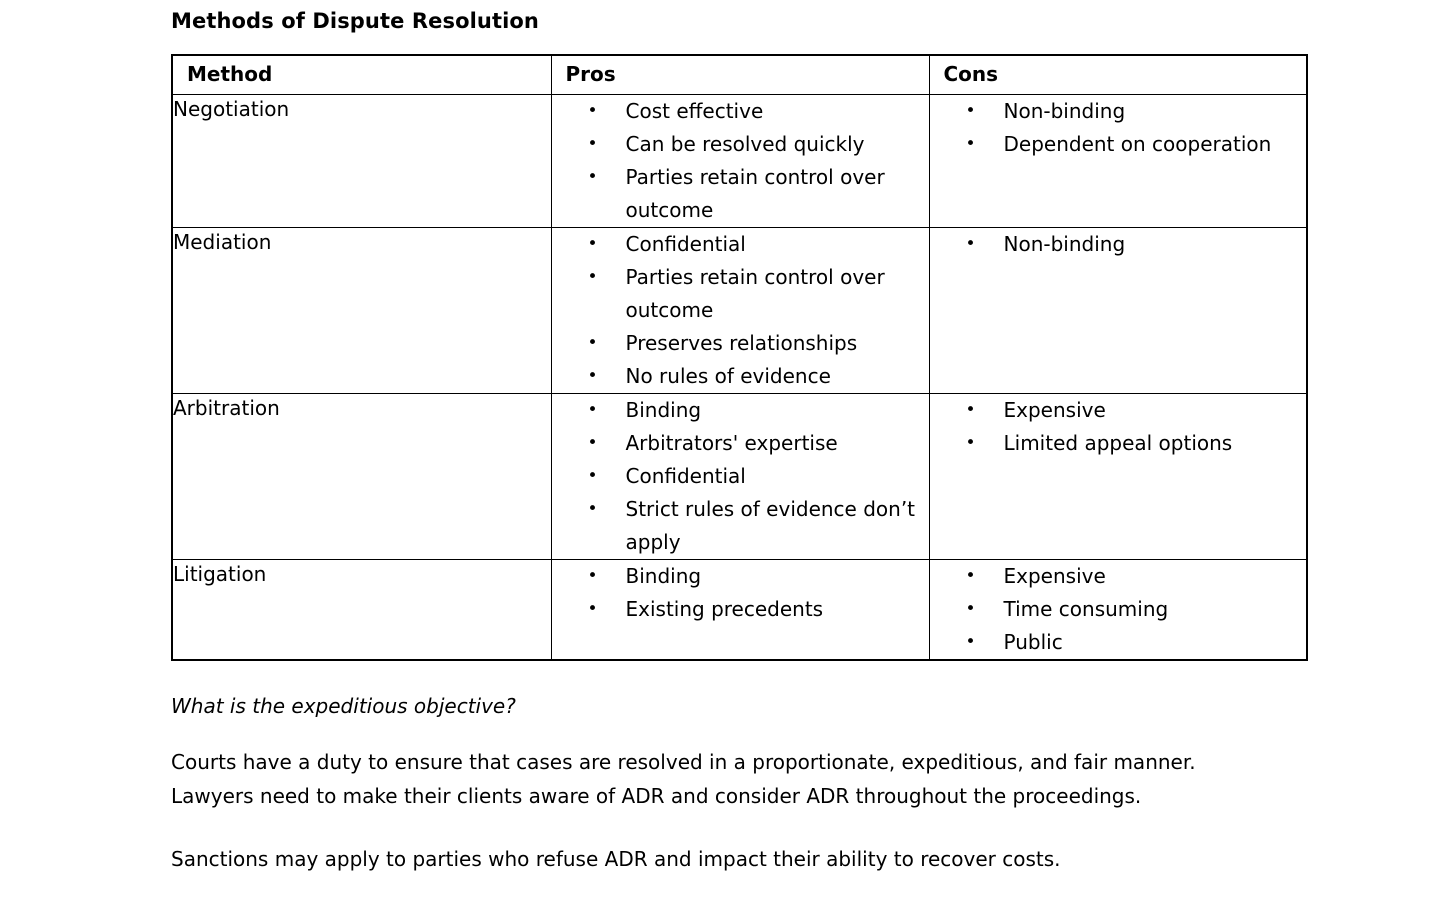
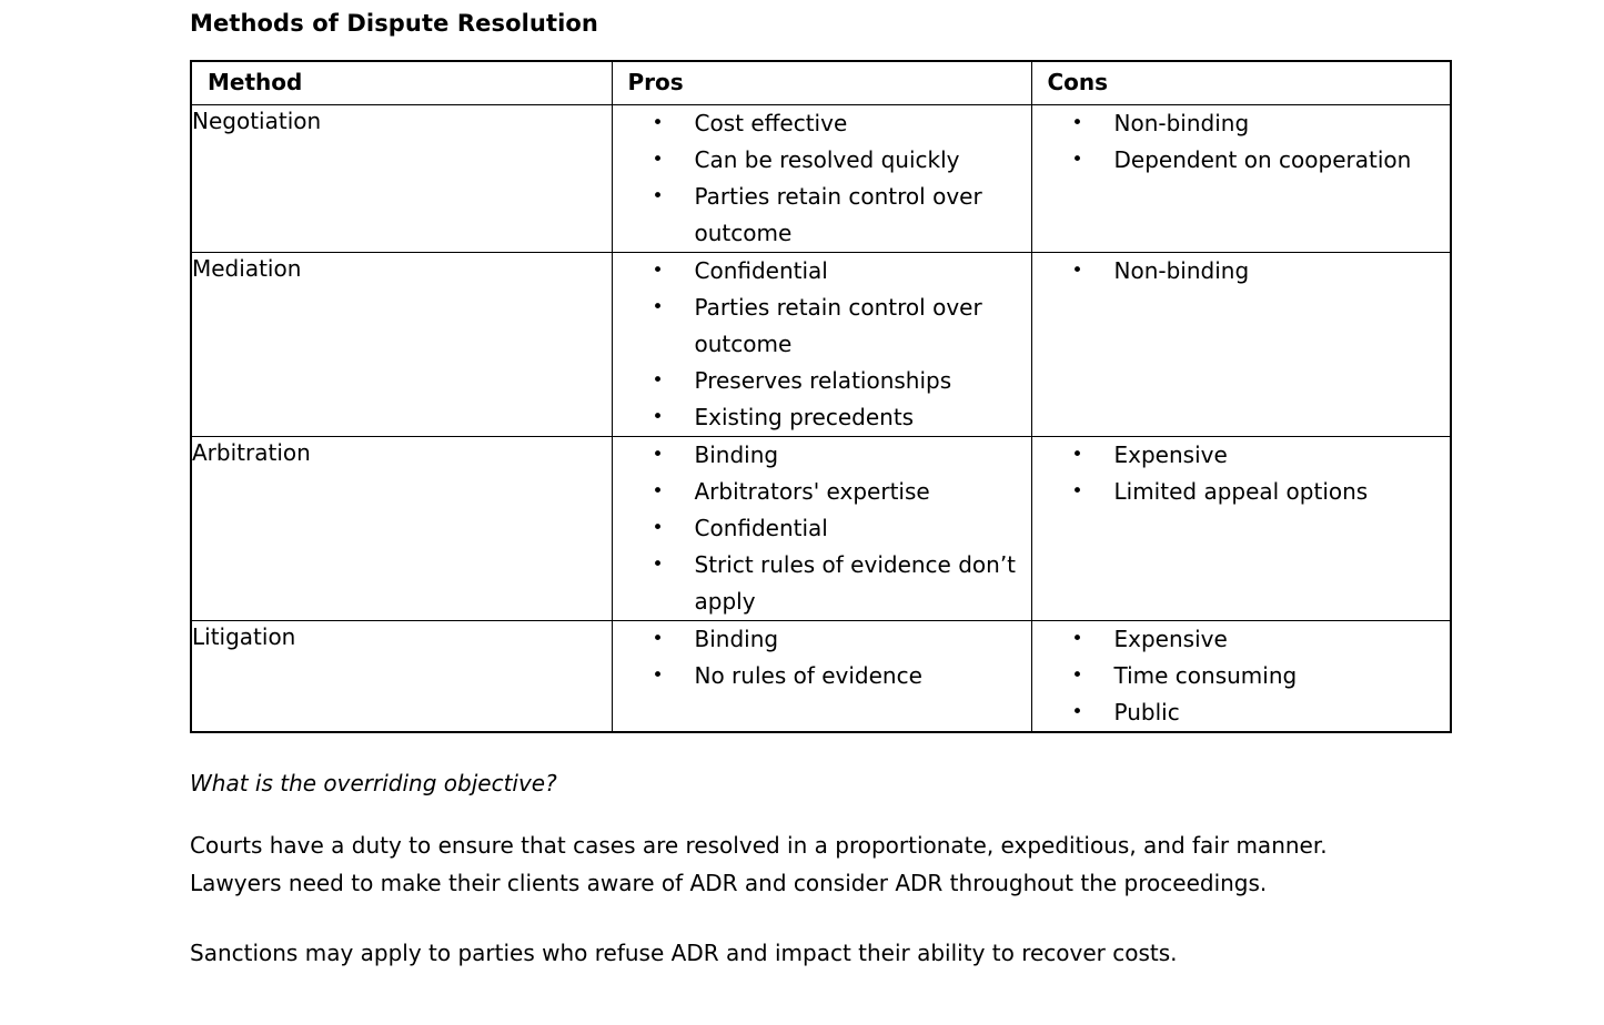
  Methods of Dispute Resolution
  Method	Pros	Cons
  Negotiation	Cost effective Can be resolved quickly Parties retain control over outcome	Non-binding Dependent on cooperation
- Mediation	Confidential Parties retain control over outcome Preserves relationships No rules of evidence	Non-binding
+ Mediation	Confidential Parties retain control over outcome Preserves relationships Existing precedents	Non-binding
  Arbitration	Binding Arbitrators' expertise Confidential Strict rules of evidence don’t apply	Expensive Limited appeal options
- Litigation	Binding Existing precedents	Expensive Time consuming Public
+ Litigation	Binding No rules of evidence	Expensive Time consuming Public
- What is the expeditious objective?
+ What is the overriding objective?
  Courts have a duty to ensure that cases are resolved in a proportionate, expeditious, and fair manner. Lawyers need to make their clients aware of ADR and consider ADR throughout the proceedings.
  Sanctions may apply to parties who refuse ADR and impact their ability to recover costs.
